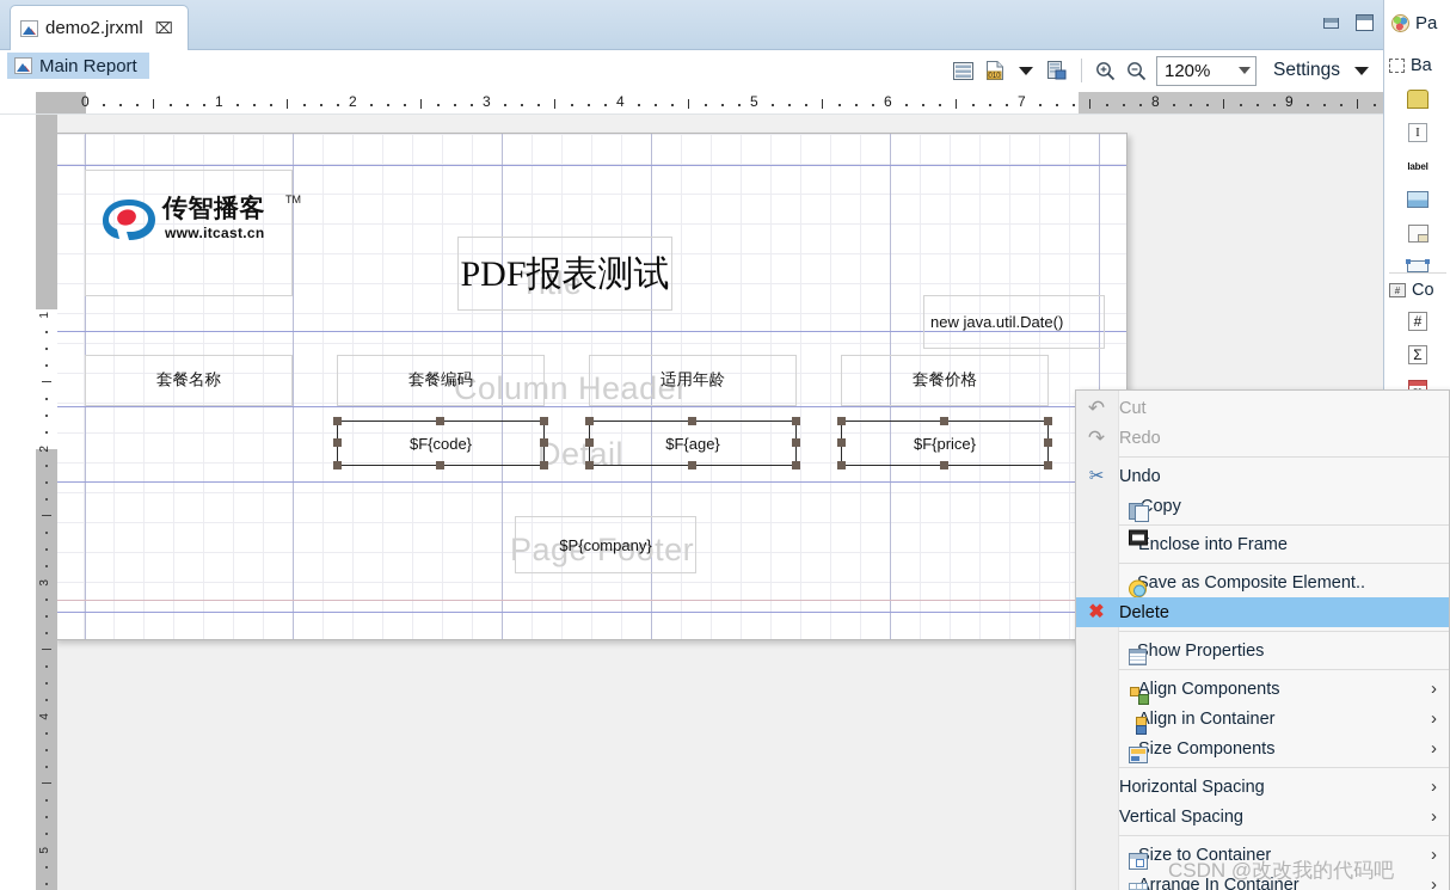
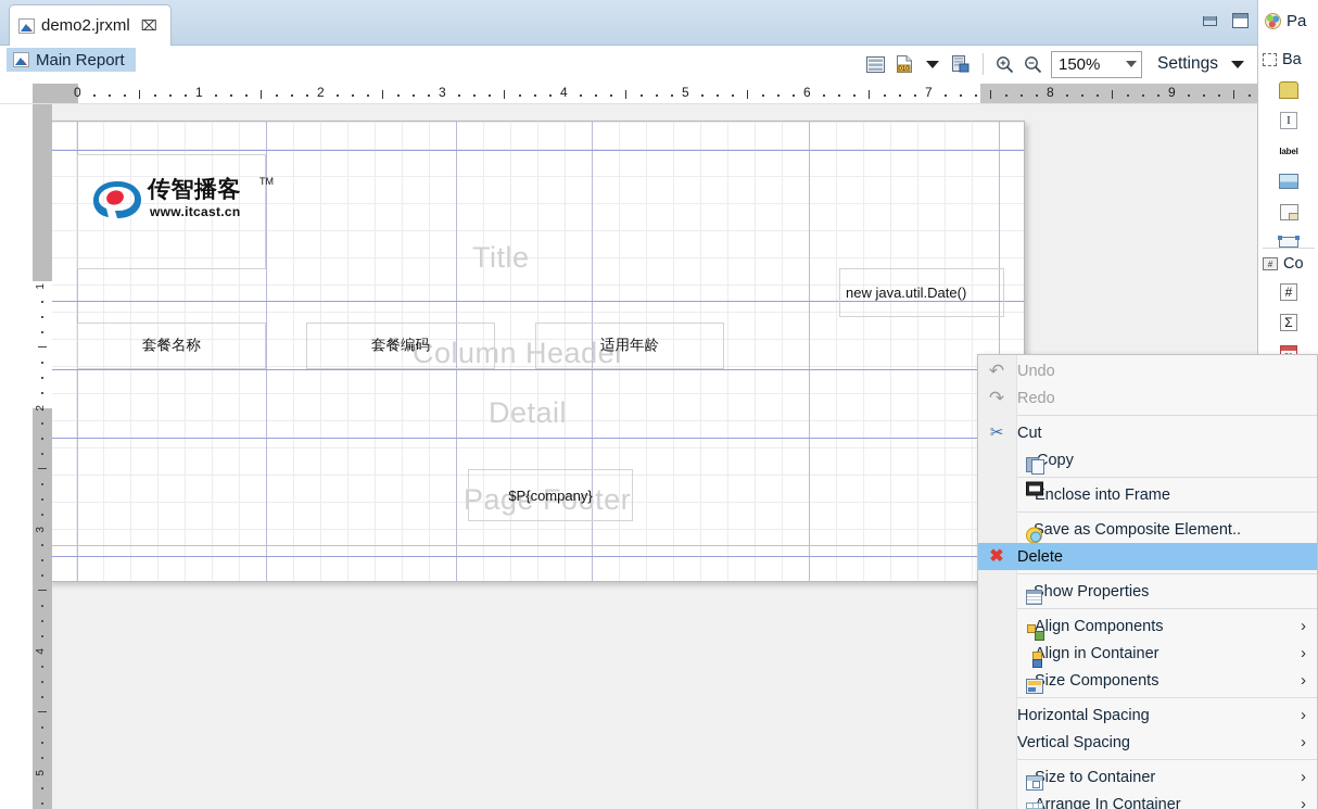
  demo2.jrxml
  ⌧
  Main Report
- 120%
+ 150%
  Settings
  0
  1
  2
  3
  4
  5
  6
  7
  8
  9
  Title
  Column Header
  Detail
  Page Footer
  传智播客
  TM
  www.itcast.cn
- PDF报表测试
  new java.util.Date()
  套餐名称
  套餐编码
  适用年龄
- 套餐价格
- $F{code}
- $F{age}
- $F{price}
  $P{company}
  ↶
- Cut
+ Undo
  ↷
  Redo
  ✂
- Undo
+ Cut
  opy
  nclose into Frame
  ave as Composite Element..
  ✖
  Delete
  how Properties
  lign Components
  ›
  lign in Container
  ›
  ize Components
  ›
  Horizontal Spacing
  ›
  Vertical Spacing
  ›
  ize to Container
  ›
  rrange In Container
  ›
  Pa
  Ba
  I
  label
  #
  Co
  #
  Σ
- CSDN @改改我的代码吧
